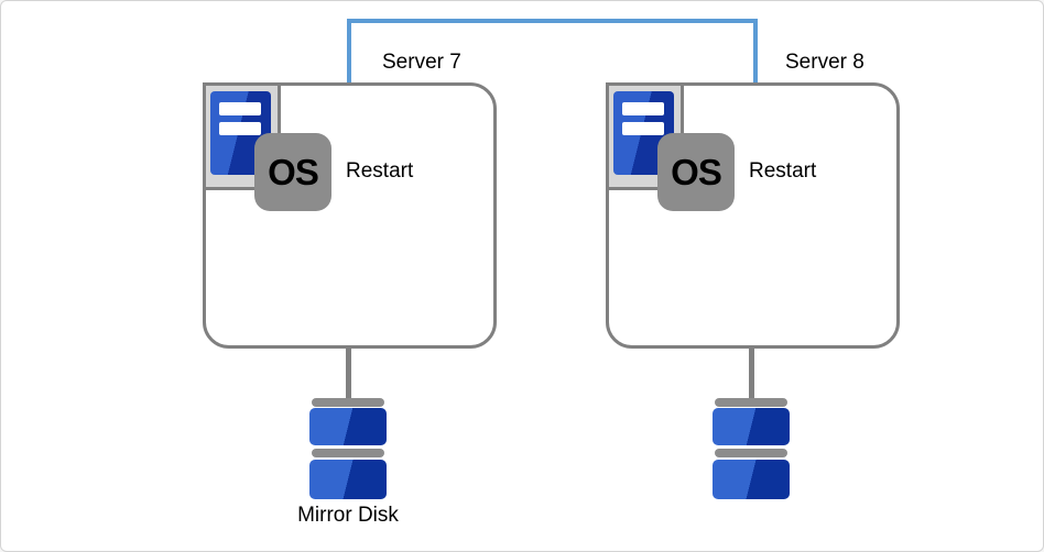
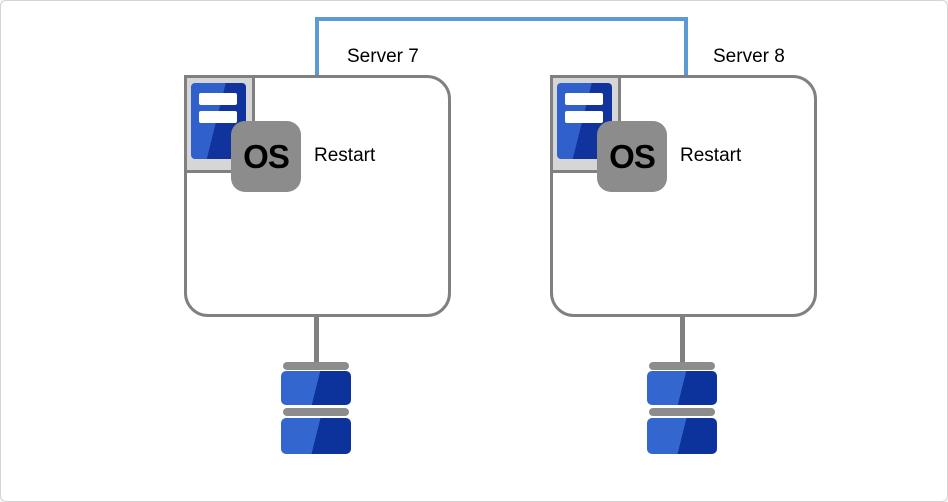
  Server 7
  OS
  Restart
- Mirror Disk
  Server 8
  OS
  Restart
